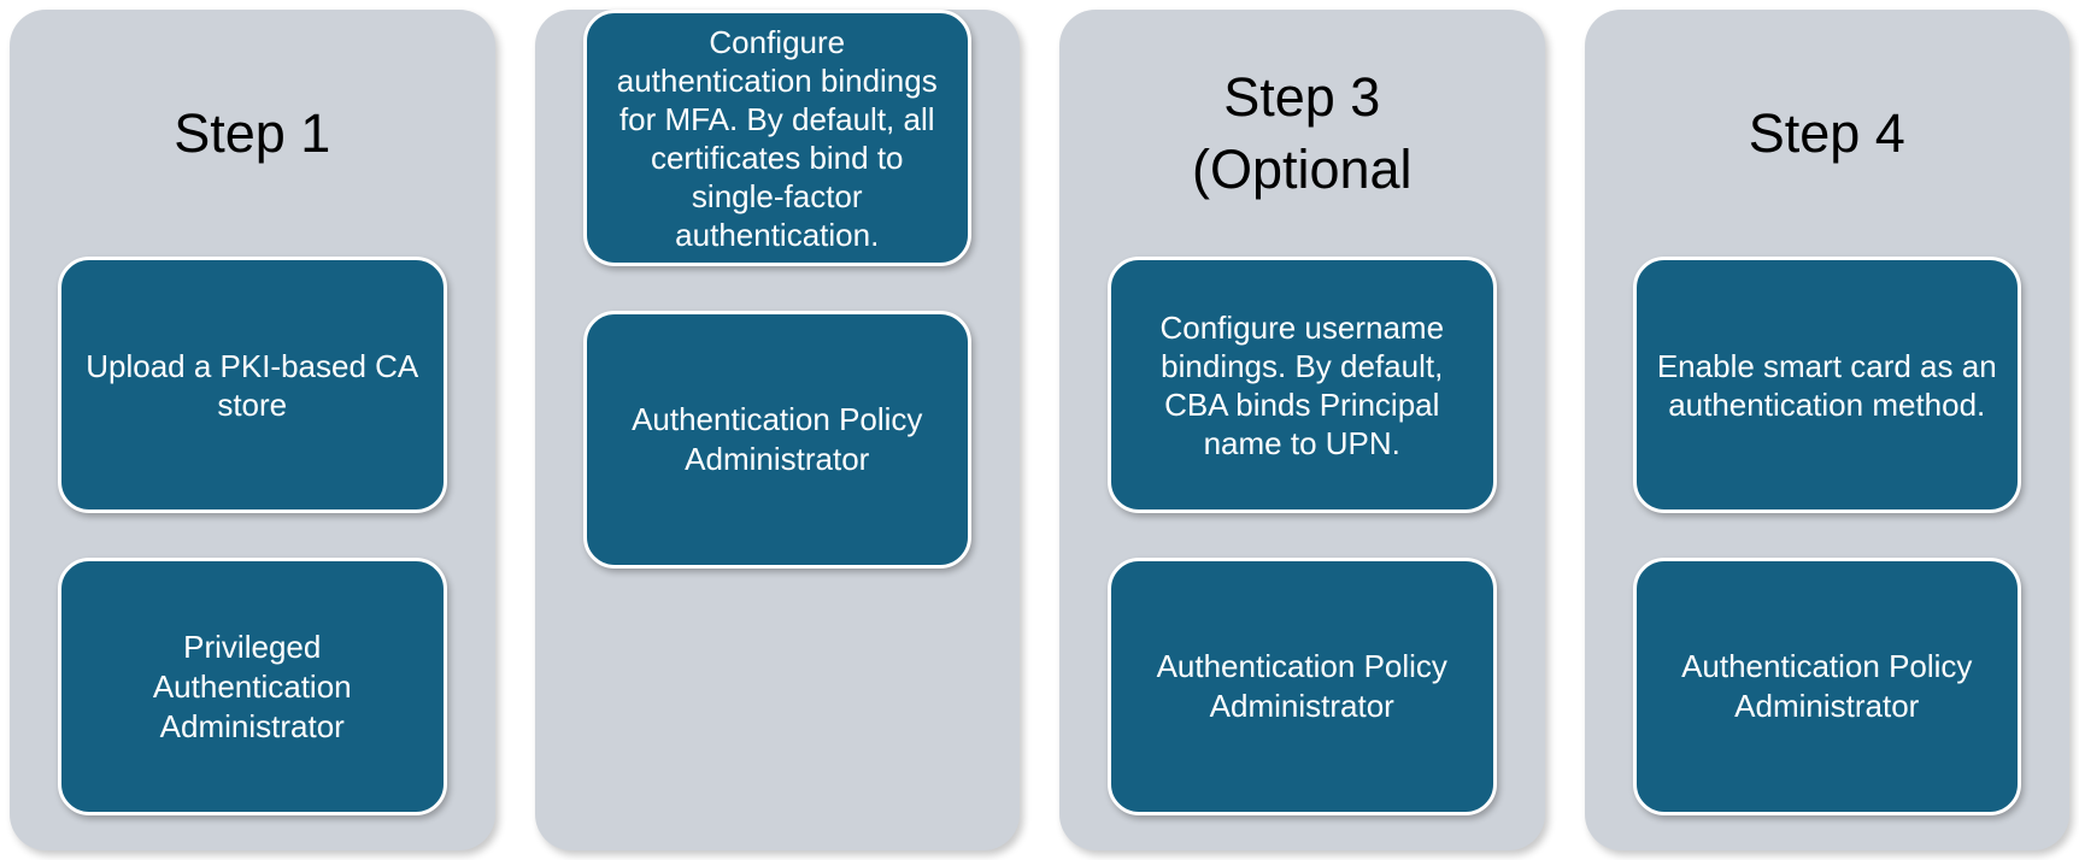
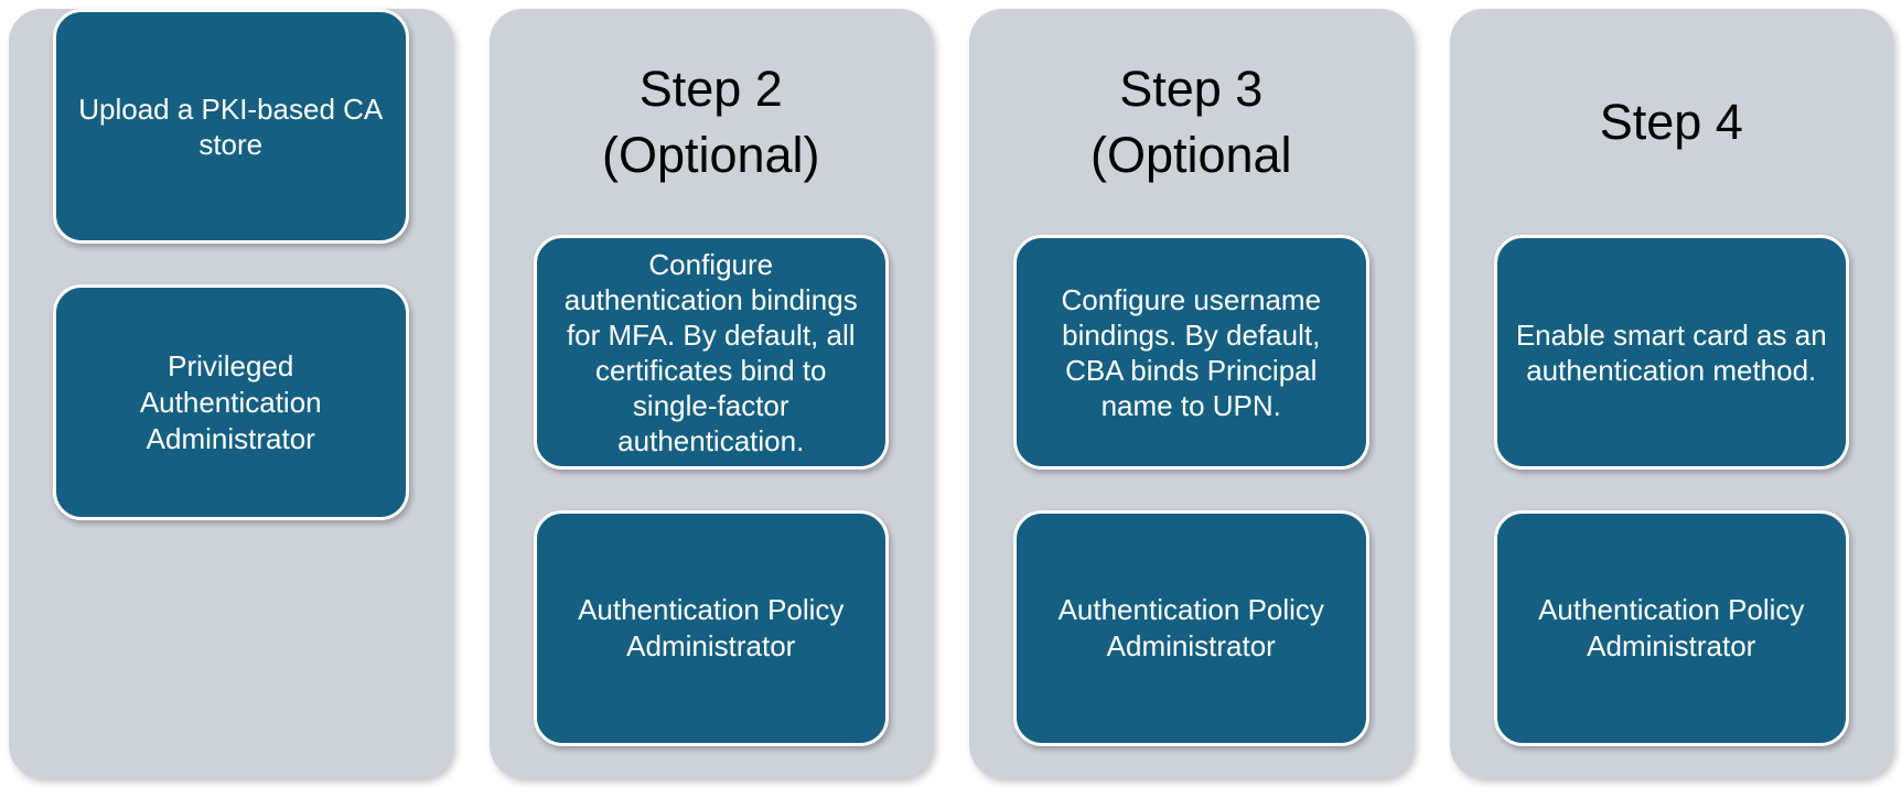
- Step 1
  Upload a PKI-based CA
  store
  Privileged
  Authentication
  Administrator
+ Step 2
+ (Optional)
  Configure
  authentication bindings
  for MFA. By default, all
  certificates bind to
  single-factor
  authentication.
  Authentication Policy
  Administrator
  Step 3
  (Optional
  Configure username
  bindings. By default,
  CBA binds Principal
  name to UPN.
  Authentication Policy
  Administrator
  Step 4
  Enable smart card as an
  authentication method.
  Authentication Policy
  Administrator
